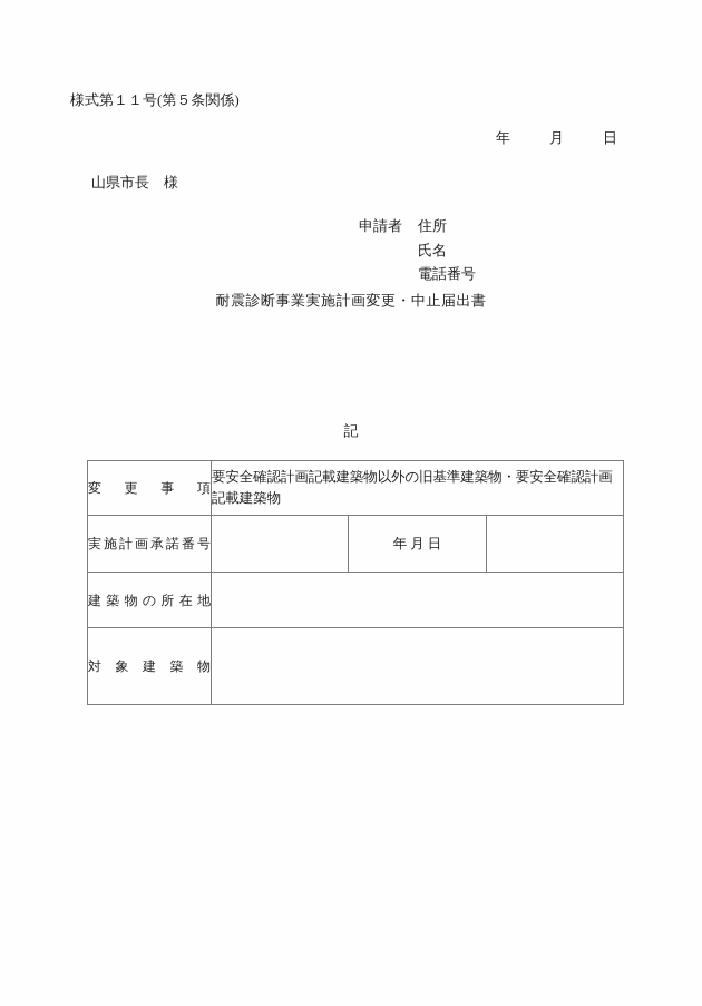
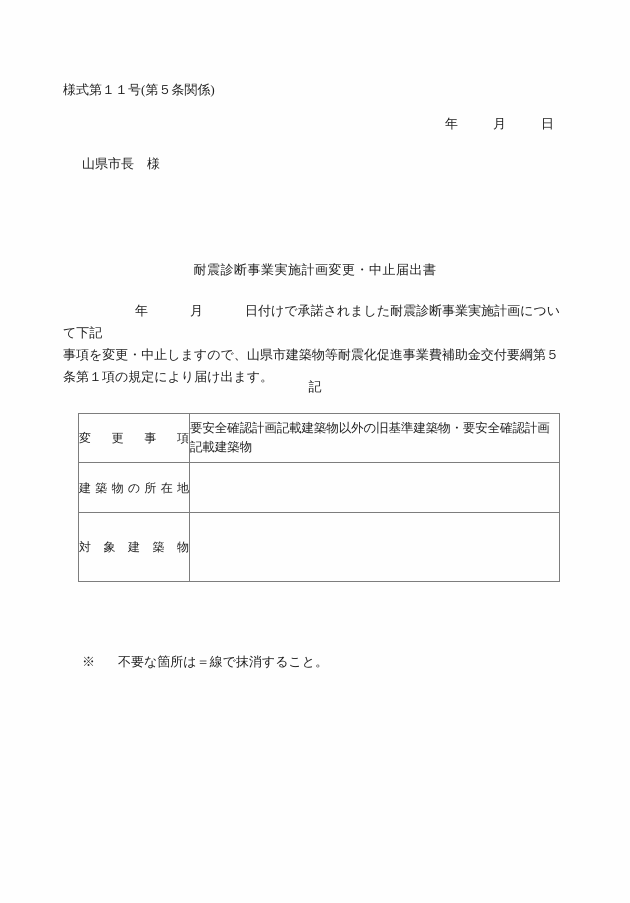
  様式第１１号(第５条関係)
  年 月 日
  山県市長 様
- 申請者 住所
- 氏名
- 電話番号
  耐震診断事業実施計画変更・中止届出書
+ 年 月 日付けで承諾されました耐震診断事業実施計画について下記
+ 事項を変更・中止しますので、山県市建築物等耐震化促進事業費補助金交付要綱第５
+ 条第１項の規定により届け出ます。
  記
  変更事項	要安全確認計画記載建築物以外の旧基準建築物・要安全確認計画記載建築物
- 実施計画承諾番号		年 月 日
  建築物の所在地
  対象建築物
+ ※ 不要な箇所は＝線で抹消すること。
